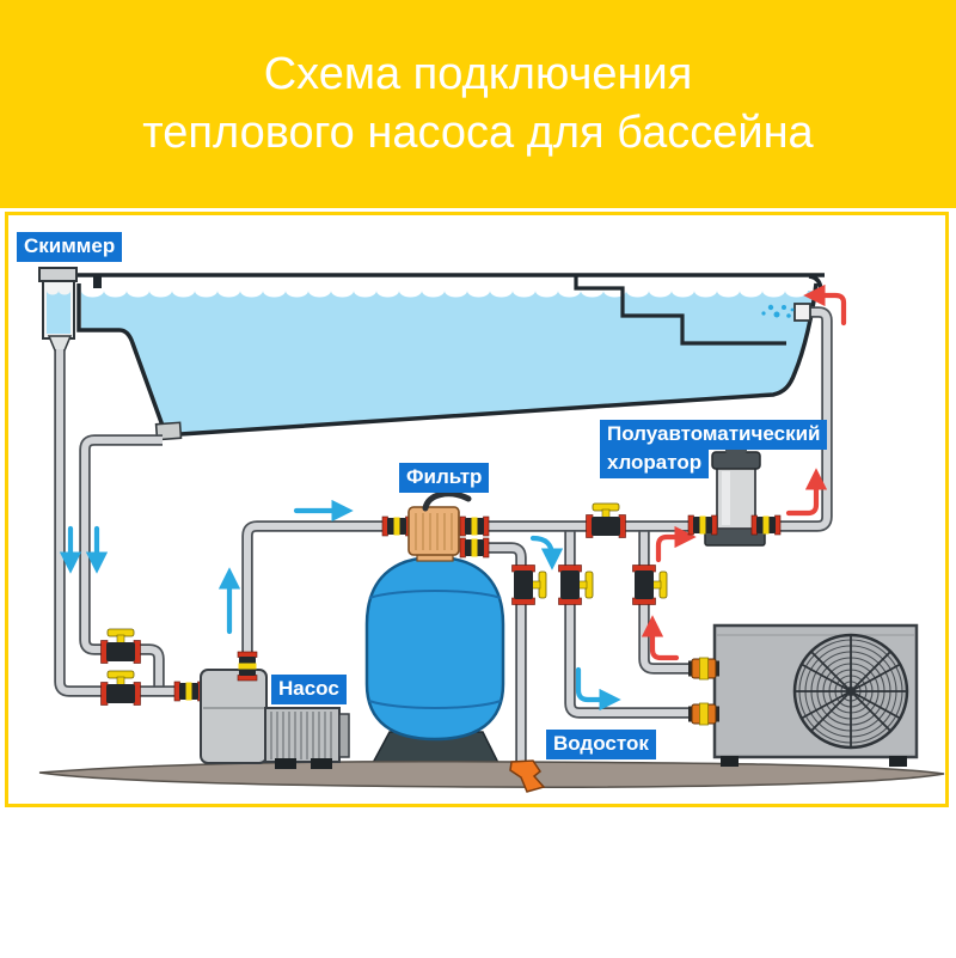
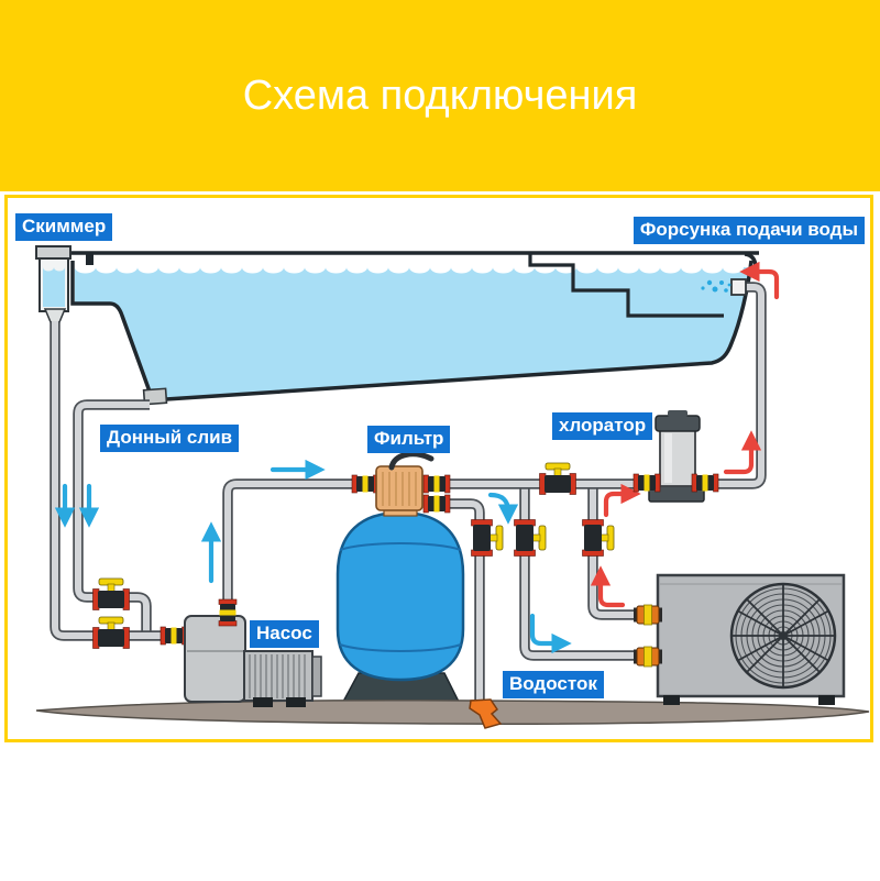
  Схема подключения
- теплового насоса для бассейна
  Скиммер
+ Форсунка подачи воды
+ Донный слив
  Фильтр
- Полуавтоматический
  хлоратор
  Насос
  Водосток
